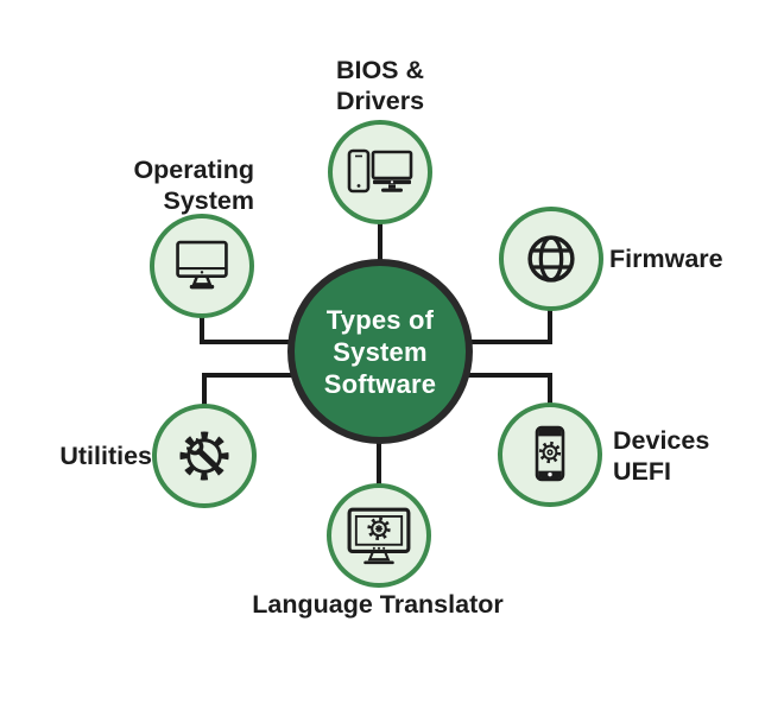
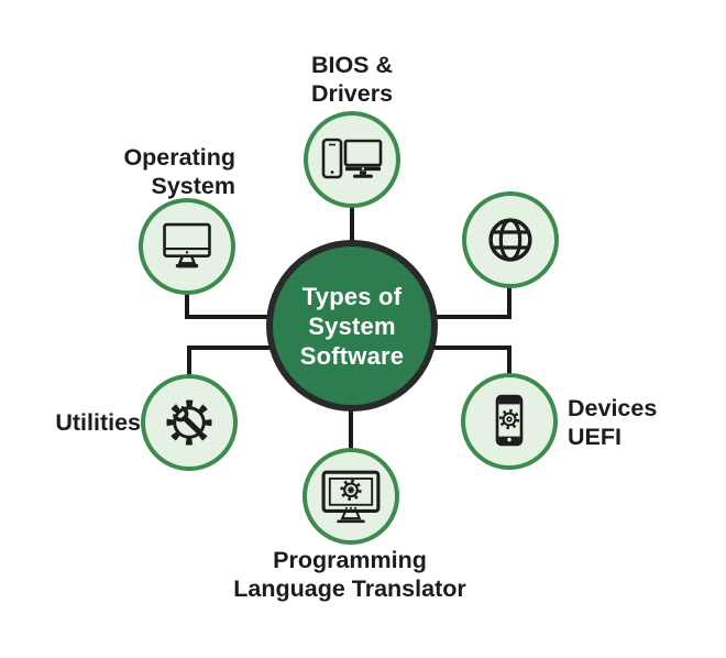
  Types of
  System
  Software
  BIOS &
  Drivers
  Operating
  System
- Firmware
  Utilities
  Devices
  UEFI
+ Programming
  Language Translator
